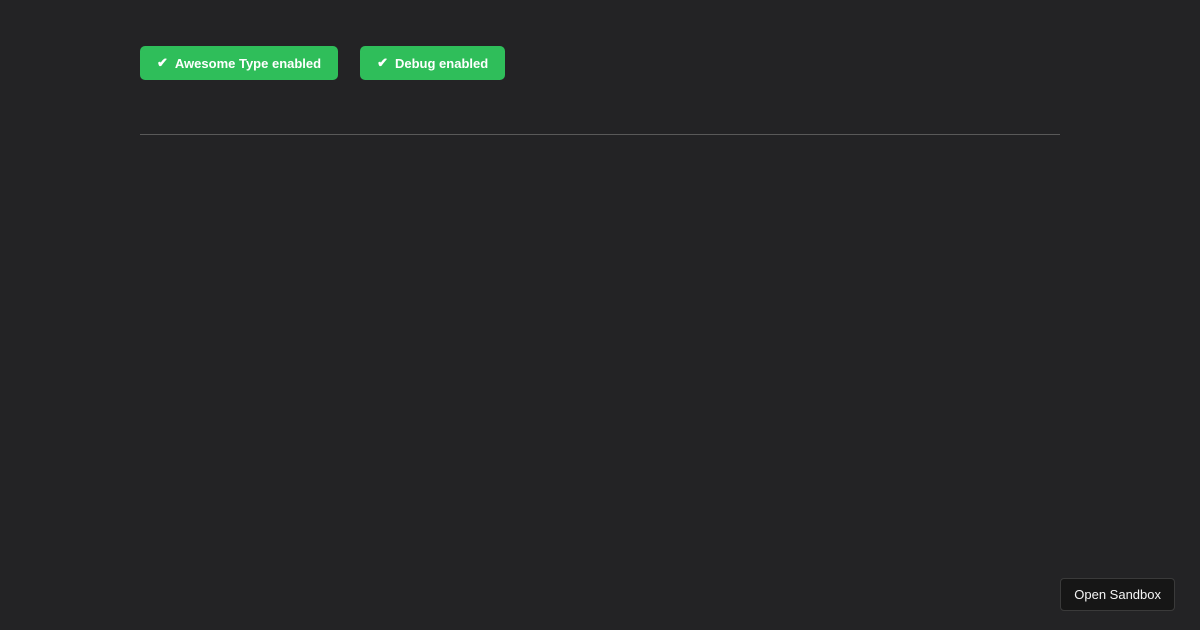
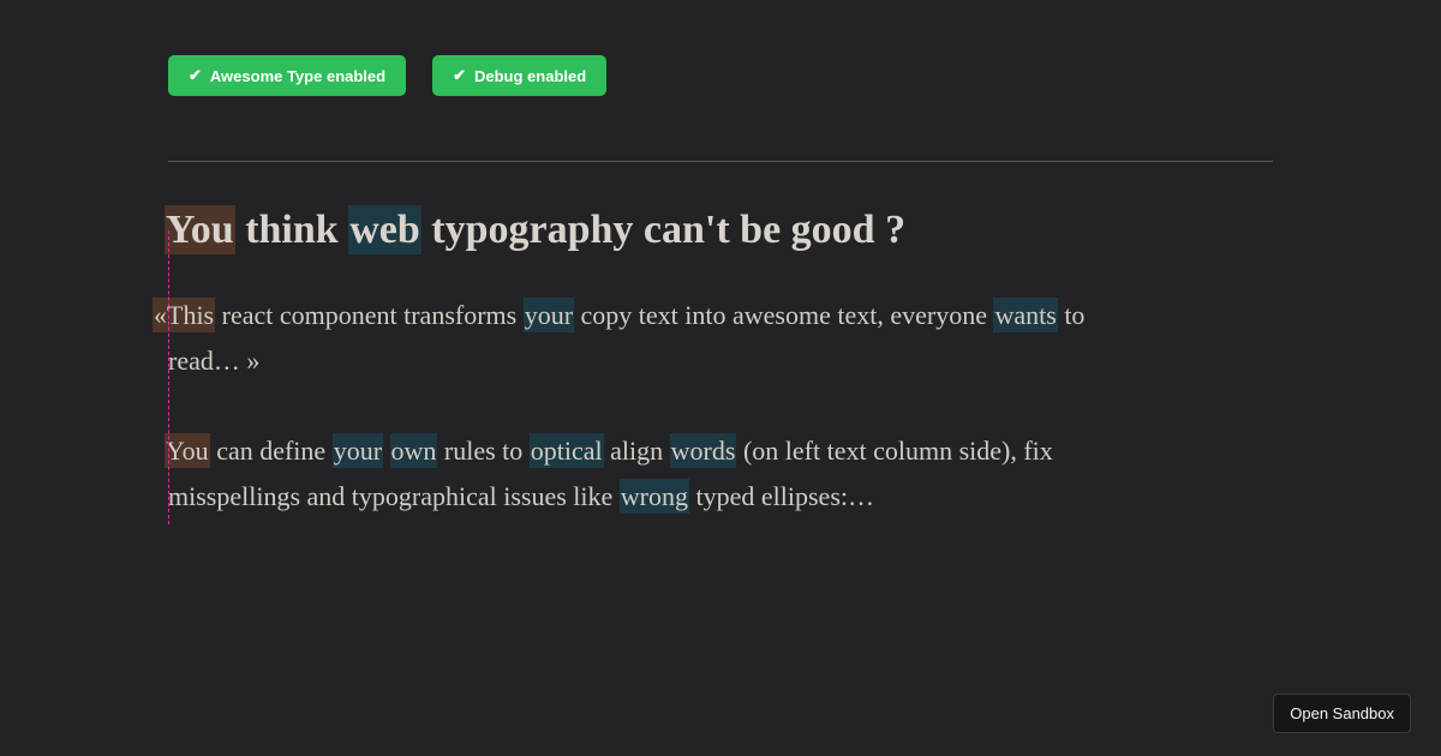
  ✔
  Awesome Type enabled
  ✔
  Debug enabled
+ You think web typography can't be good ?
+ «This react component transforms your copy text into awesome text, everyone wants to
+ read… »
+ You can define your own rules to optical align words (on left text column side), fix
+ misspellings and typographical issues like wrong typed ellipses:…
  Open Sandbox
